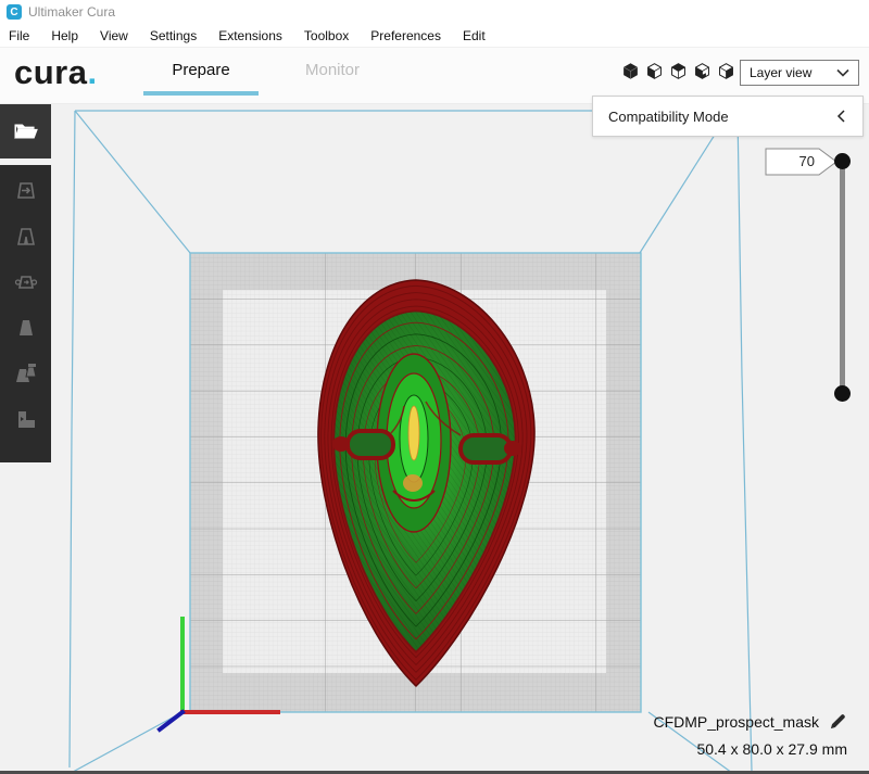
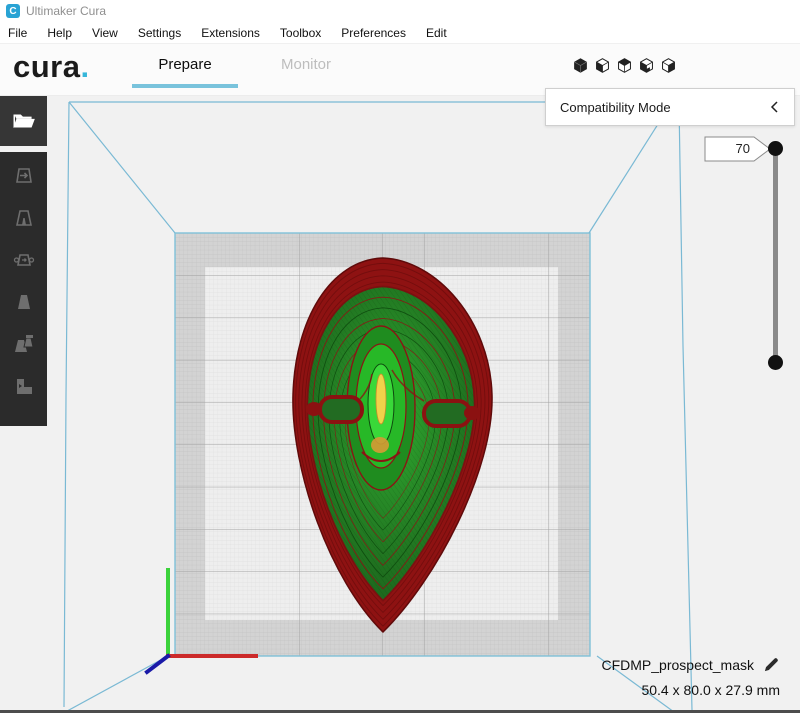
  C
  Ultimaker Cura
  File
  Help
  View
  Settings
  Extensions
  Toolbox
  Preferences
  Edit
  cura.
  Prepare
  Monitor
- Layer view
  Compatibility Mode
  70
  CFDMP_prospect_mask
  50.4 x 80.0 x 27.9 mm
